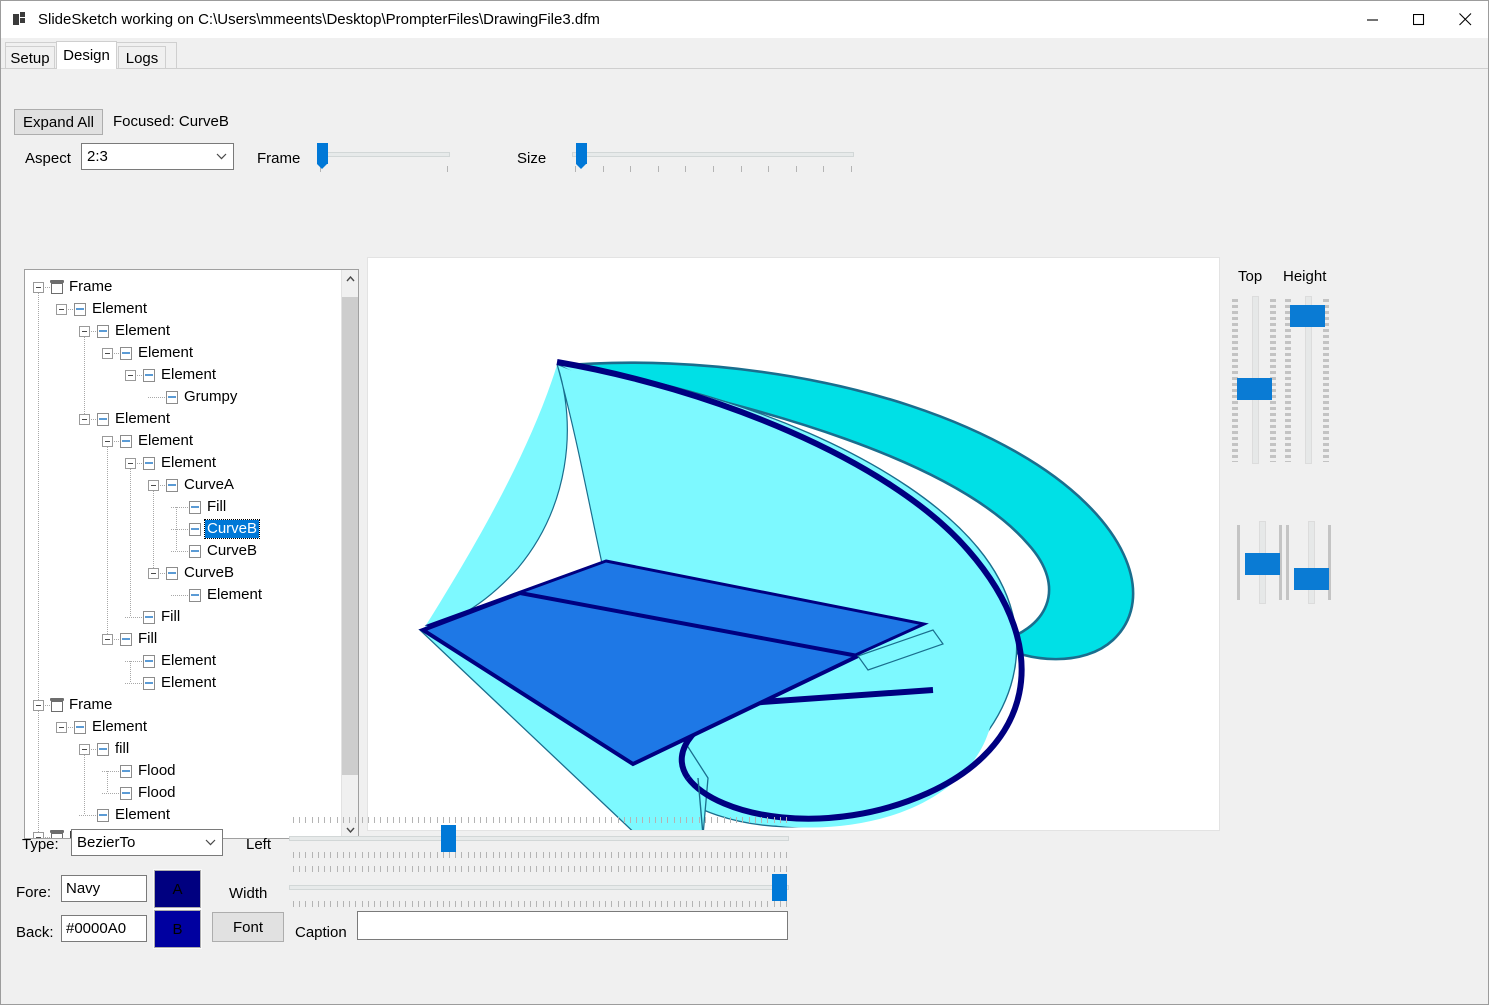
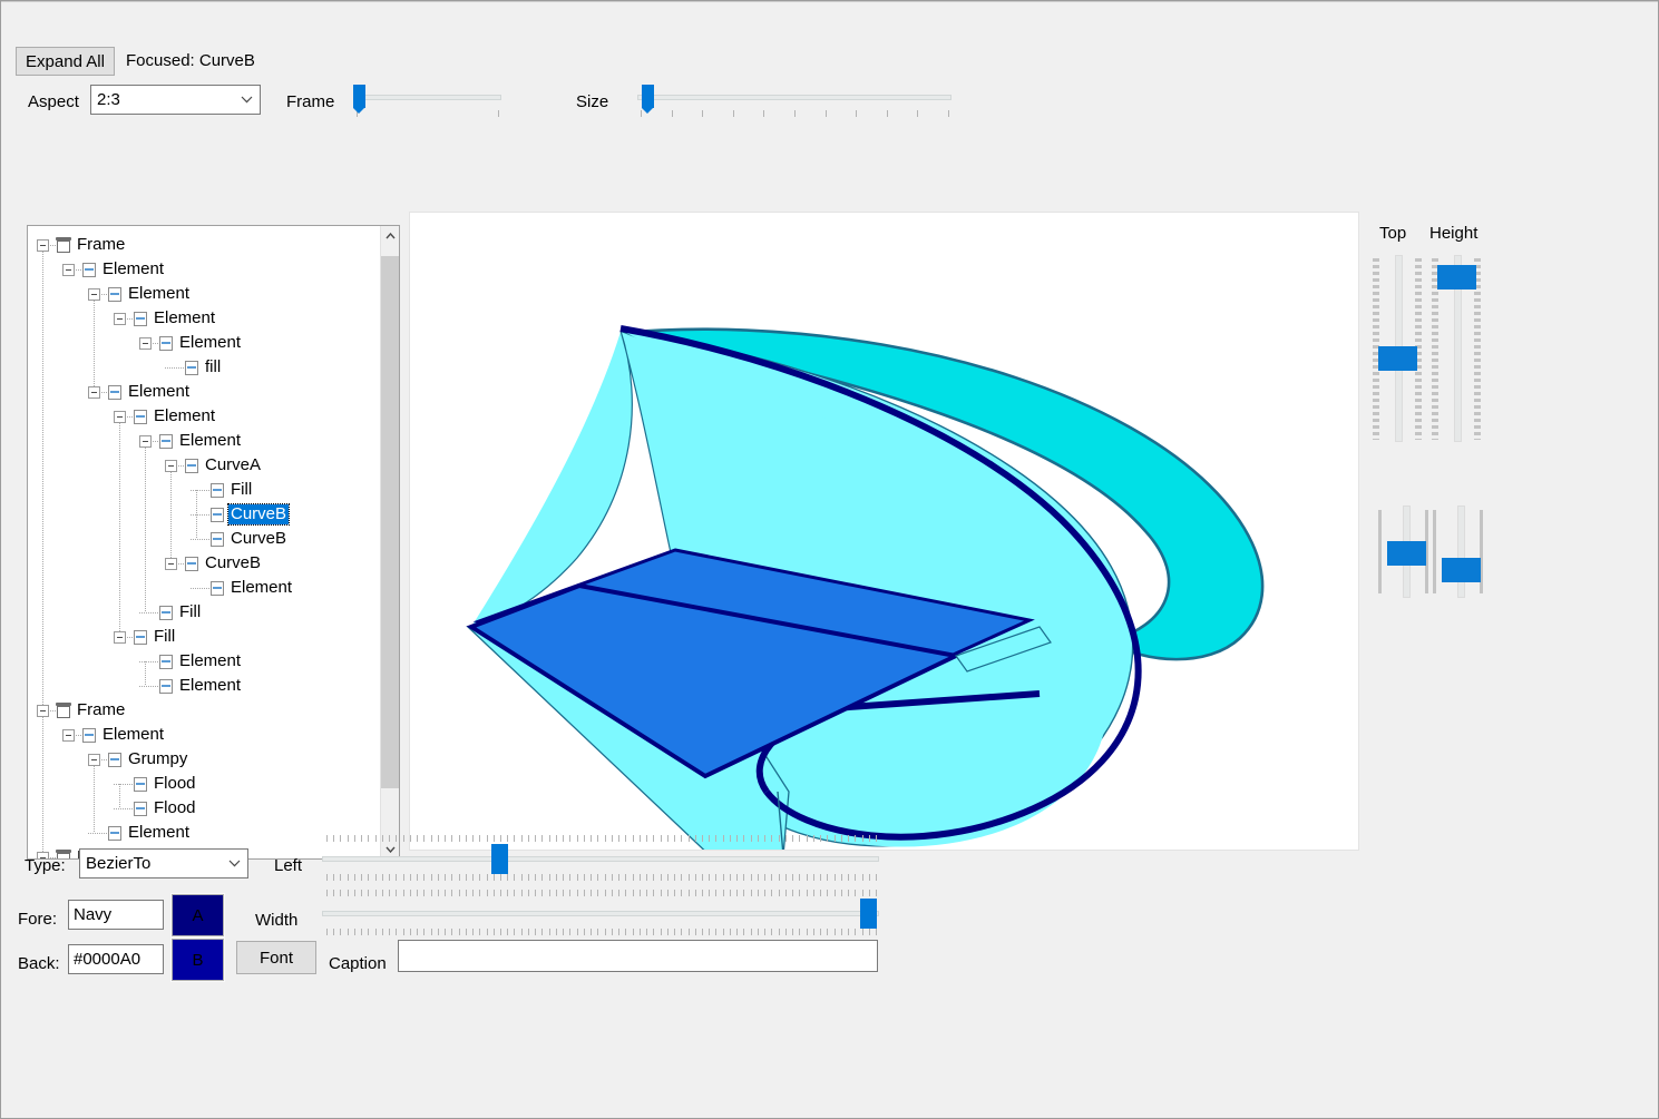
- SlideSketch working on C:\Users\mmeents\Desktop\PrompterFiles\DrawingFile3.dfm
- Setup
- Design
- Logs
  Expand All
  Focused: CurveB
  Aspect
  2:3
  Frame
  Size
  Frame
  Element
  Element
  Element
  Element
- Grumpy
+ fill
  Element
  Element
  Element
  CurveA
  Fill
  CurveB
  CurveB
  CurveB
  Element
  Fill
  Fill
  Element
  Element
  Frame
  Element
- fill
+ Grumpy
  Flood
  Flood
  Element
  Top
  Height
  Type:
  BezierTo
  Fore:
  Navy
  A
  Back:
  #0000A0
  B
  Font
  Left
  Width
  Caption
